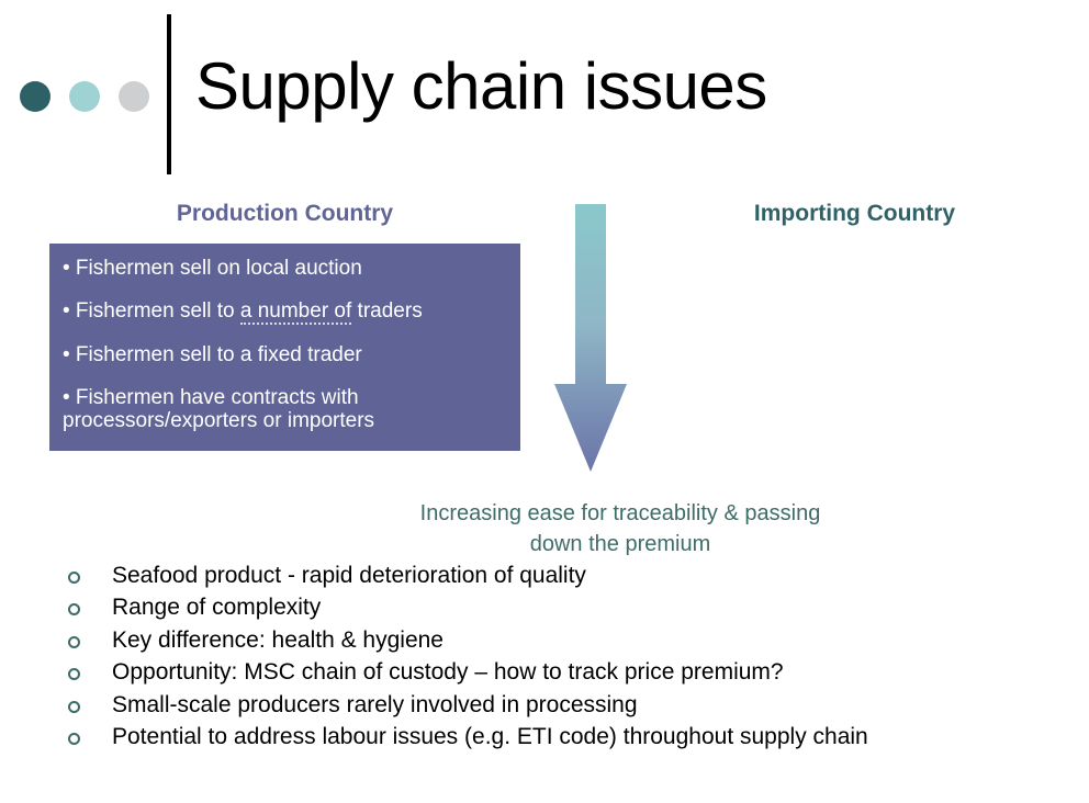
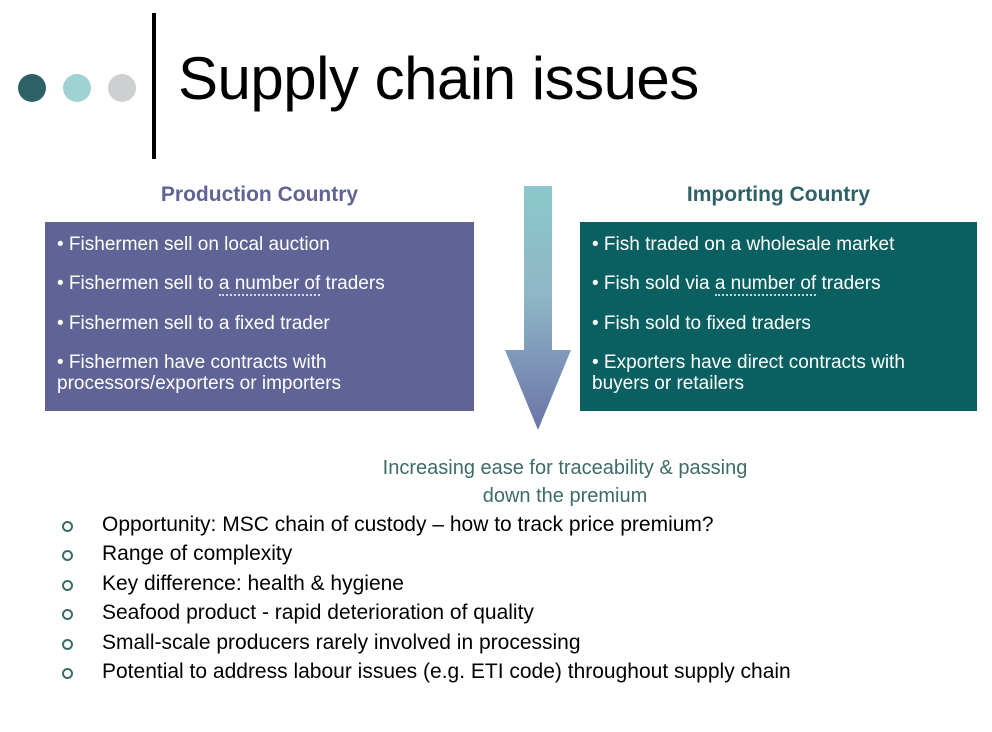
  Supply chain issues
  Production Country
  Importing Country
  • Fishermen sell on local auction
  • Fishermen sell to a number of traders
  • Fishermen sell to a fixed trader
  • Fishermen have contracts with processors/exporters or importers
+ • Fish traded on a wholesale market
+ • Fish sold via a number of traders
+ • Fish sold to fixed traders
+ • Exporters have direct contracts with buyers or retailers
  Increasing ease for traceability & passing
  down the premium
- Seafood product - rapid deterioration of quality
+ Opportunity: MSC chain of custody – how to track price premium?
  Range of complexity
  Key difference: health & hygiene
- Opportunity: MSC chain of custody – how to track price premium?
+ Seafood product - rapid deterioration of quality
  Small-scale producers rarely involved in processing
  Potential to address labour issues (e.g. ETI code) throughout supply chain
